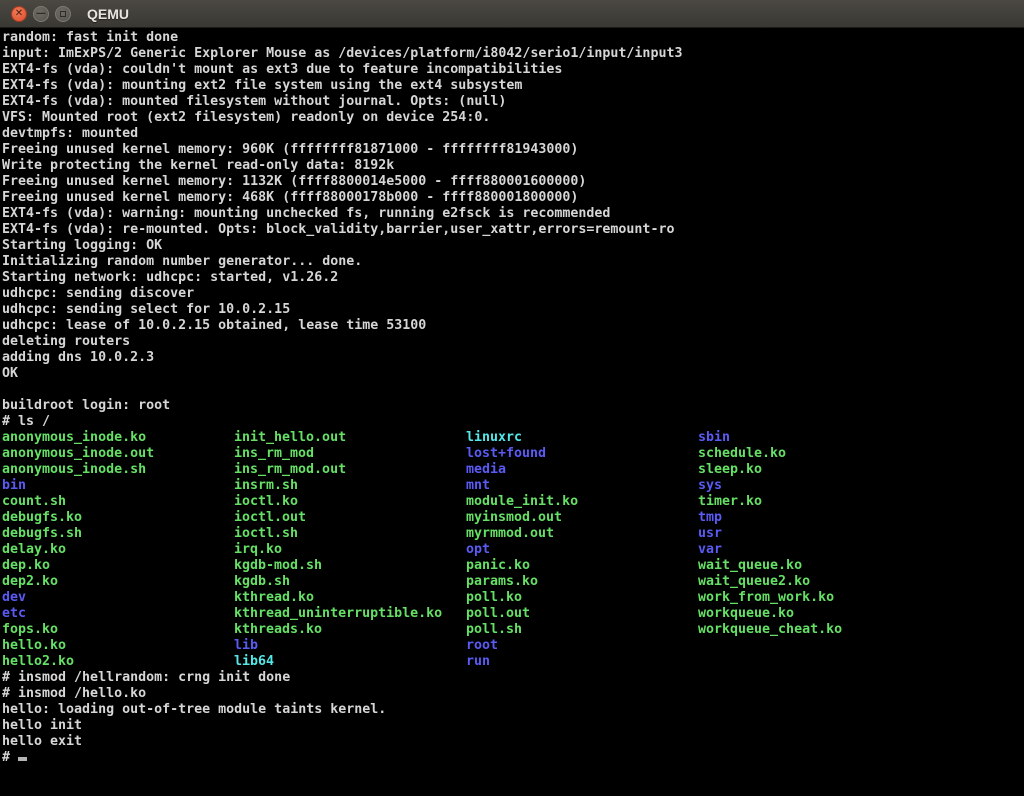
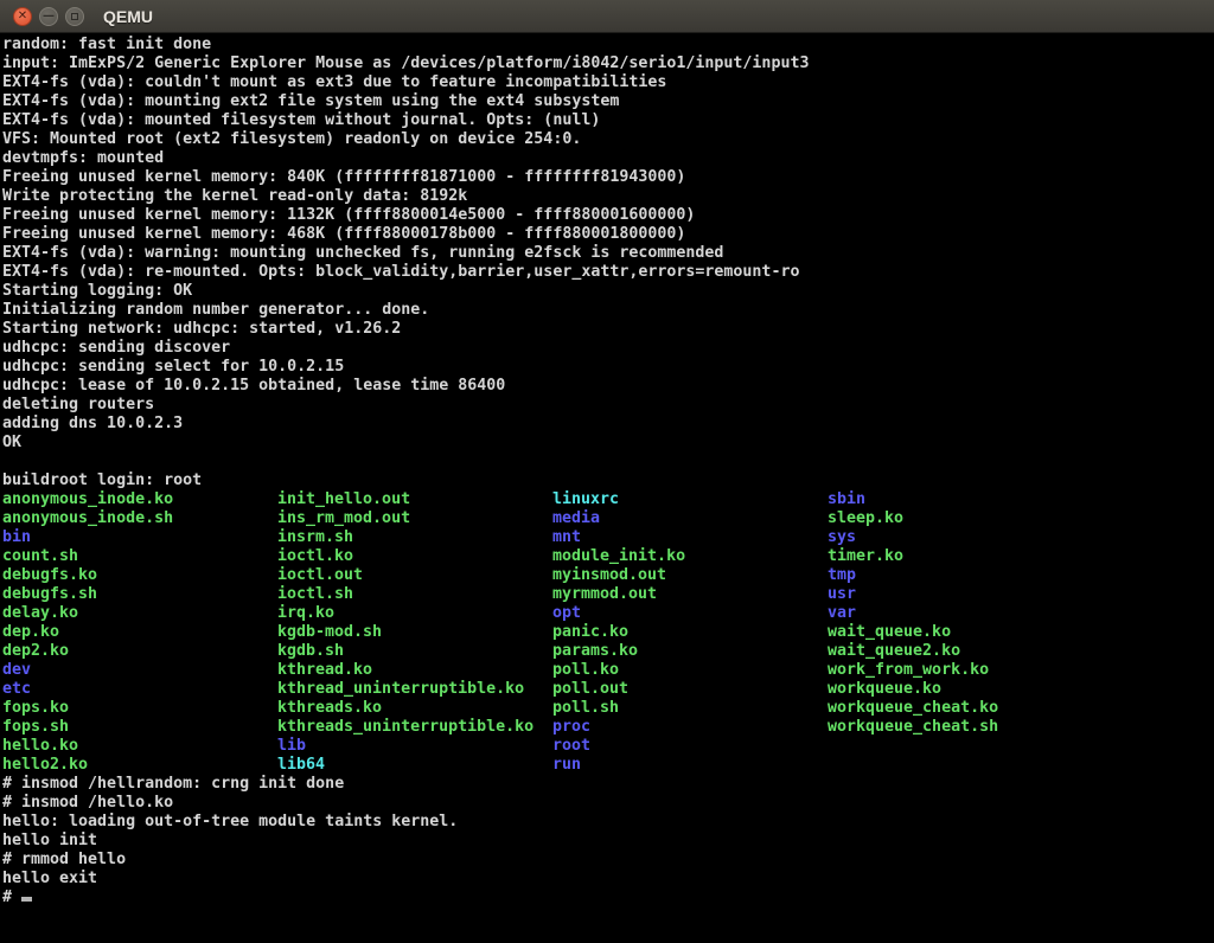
  ✕
  —
  QEMU
  random: fast init done
  input: ImExPS/2 Generic Explorer Mouse as /devices/platform/i8042/serio1/input/input3
  EXT4-fs (vda): couldn't mount as ext3 due to feature incompatibilities
  EXT4-fs (vda): mounting ext2 file system using the ext4 subsystem
  EXT4-fs (vda): mounted filesystem without journal. Opts: (null)
  VFS: Mounted root (ext2 filesystem) readonly on device 254:0.
  devtmpfs: mounted
- Freeing unused kernel memory: 960K (ffffffff81871000 - ffffffff81943000)
+ Freeing unused kernel memory: 840K (ffffffff81871000 - ffffffff81943000)
  Write protecting the kernel read-only data: 8192k
  Freeing unused kernel memory: 1132K (ffff8800014e5000 - ffff880001600000)
  Freeing unused kernel memory: 468K (ffff88000178b000 - ffff880001800000)
  EXT4-fs (vda): warning: mounting unchecked fs, running e2fsck is recommended
  EXT4-fs (vda): re-mounted. Opts: block_validity,barrier,user_xattr,errors=remount-ro
  Starting logging: OK
  Initializing random number generator... done.
  Starting network: udhcpc: started, v1.26.2
  udhcpc: sending discover
  udhcpc: sending select for 10.0.2.15
- udhcpc: lease of 10.0.2.15 obtained, lease time 53100
+ udhcpc: lease of 10.0.2.15 obtained, lease time 86400
  deleting routers
  adding dns 10.0.2.3
  OK
  buildroot login: root
- # ls /
  anonymous_inode.ko init_hello.out linuxrc sbin
- anonymous_inode.out ins_rm_mod lost+found schedule.ko
  anonymous_inode.sh ins_rm_mod.out media sleep.ko
  bin insrm.sh mnt sys
  count.sh ioctl.ko module_init.ko timer.ko
  debugfs.ko ioctl.out myinsmod.out tmp
  debugfs.sh ioctl.sh myrmmod.out usr
  delay.ko irq.ko opt var
  dep.ko kgdb-mod.sh panic.ko wait_queue.ko
  dep2.ko kgdb.sh params.ko wait_queue2.ko
  dev kthread.ko poll.ko work_from_work.ko
  etc kthread_uninterruptible.ko poll.out workqueue.ko
  fops.ko kthreads.ko poll.sh workqueue_cheat.ko
+ fops.sh kthreads_uninterruptible.ko proc workqueue_cheat.sh
  hello.ko lib root
  hello2.ko lib64 run
  # insmod /hellrandom: crng init done
  # insmod /hello.ko
  hello: loading out-of-tree module taints kernel.
  hello init
+ # rmmod hello
  hello exit
  #
